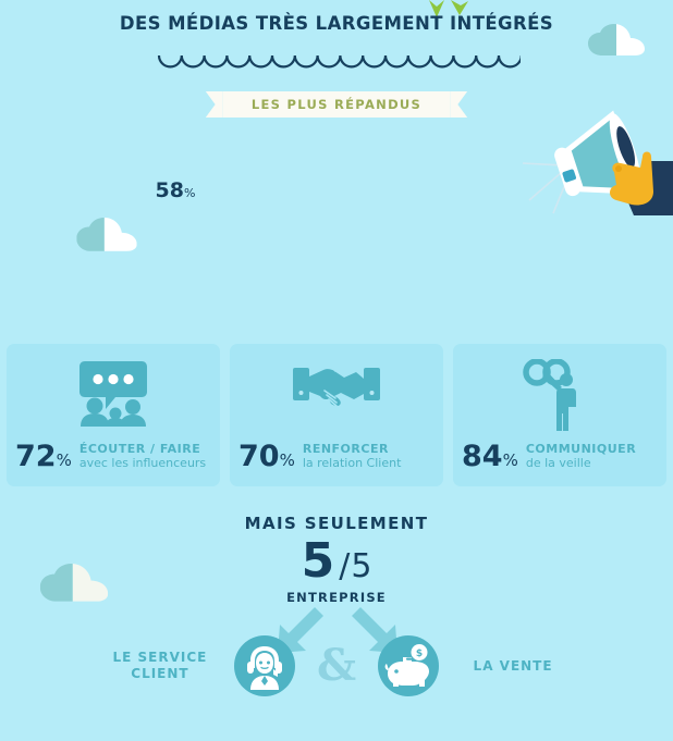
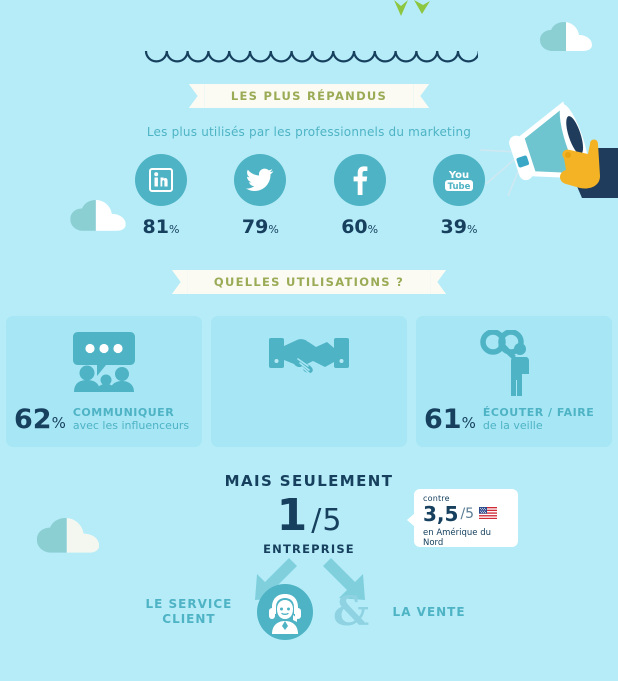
- DES MÉDIAS TRÈS LARGEMENT INTÉGRÉS
  LES PLUS RÉPANDUS
+ Les plus utilisés par les professionnels du marketing
+ 81%
+ 79%
+ 60%
+ You
+ Tube
- 58%
+ 39%
+ QUELLES UTILISATIONS ?
- 72%
+ 62%
- ÉCOUTER / FAIRE
+ COMMUNIQUER
  avec les influenceurs
- 70%
- RENFORCER
- la relation Client
- 84%
+ 61%
- COMMUNIQUER
+ ÉCOUTER / FAIRE
  de la veille
  MAIS SEULEMENT
- 5/5
+ 1/5
  ENTREPRISE
+ contre
+ 3,5
+ /5
+ en Amérique du Nord
  LE SERVICE
  CLIENT
  &
- $
  LA VENTE
